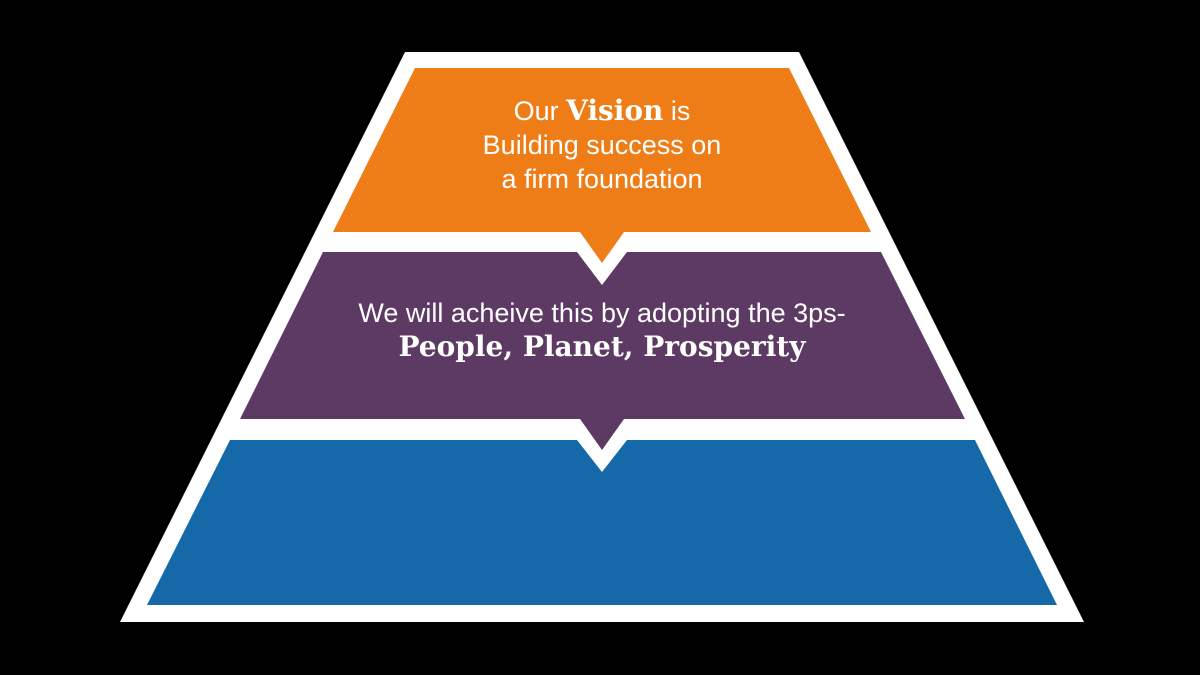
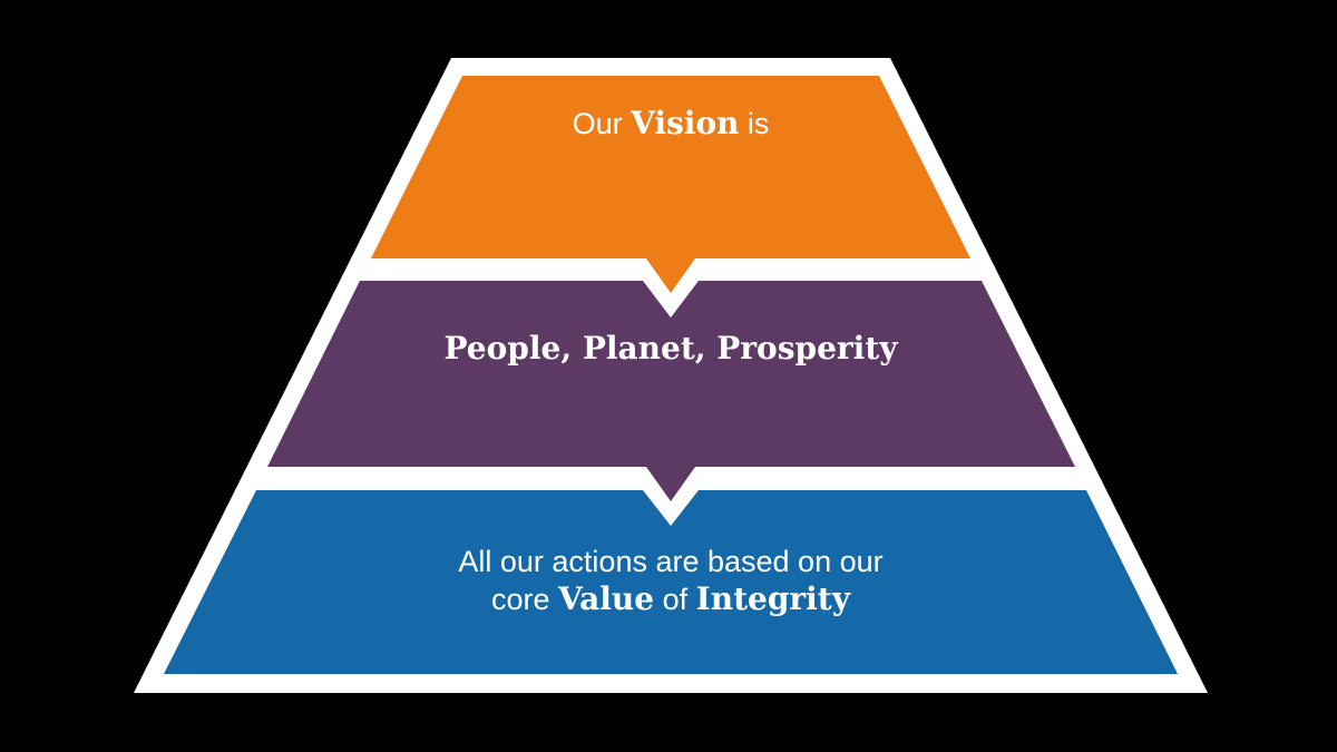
  Our Vision is
- Building success on
- a firm foundation
- We will acheive this by adopting the 3ps-
  People, Planet, Prosperity
+ All our actions are based on our
+ core Value of Integrity
